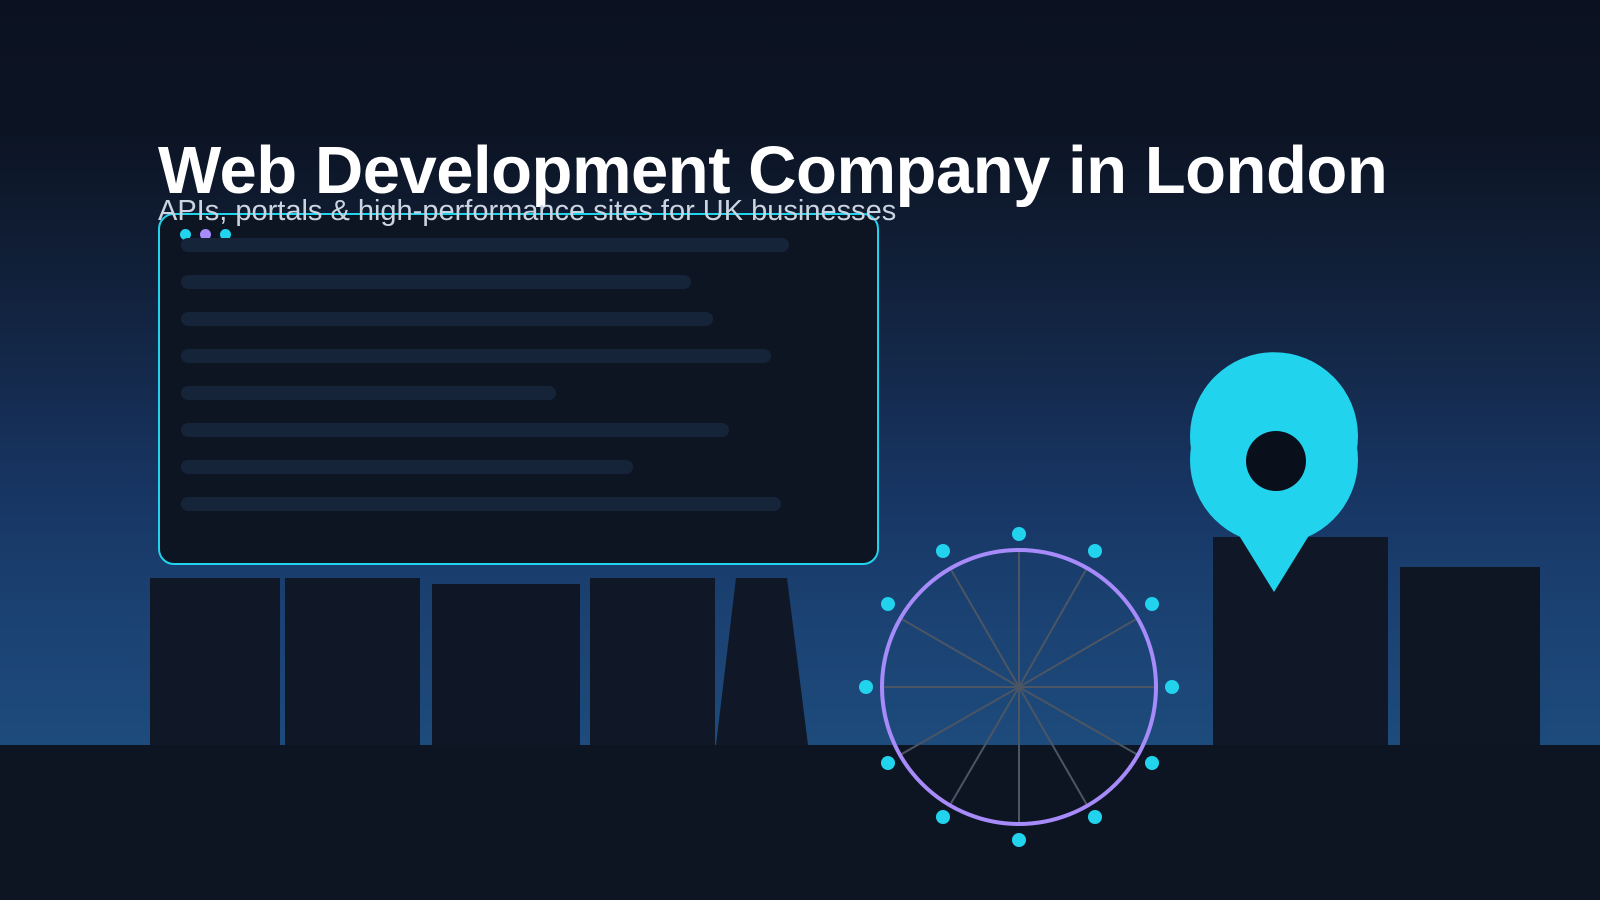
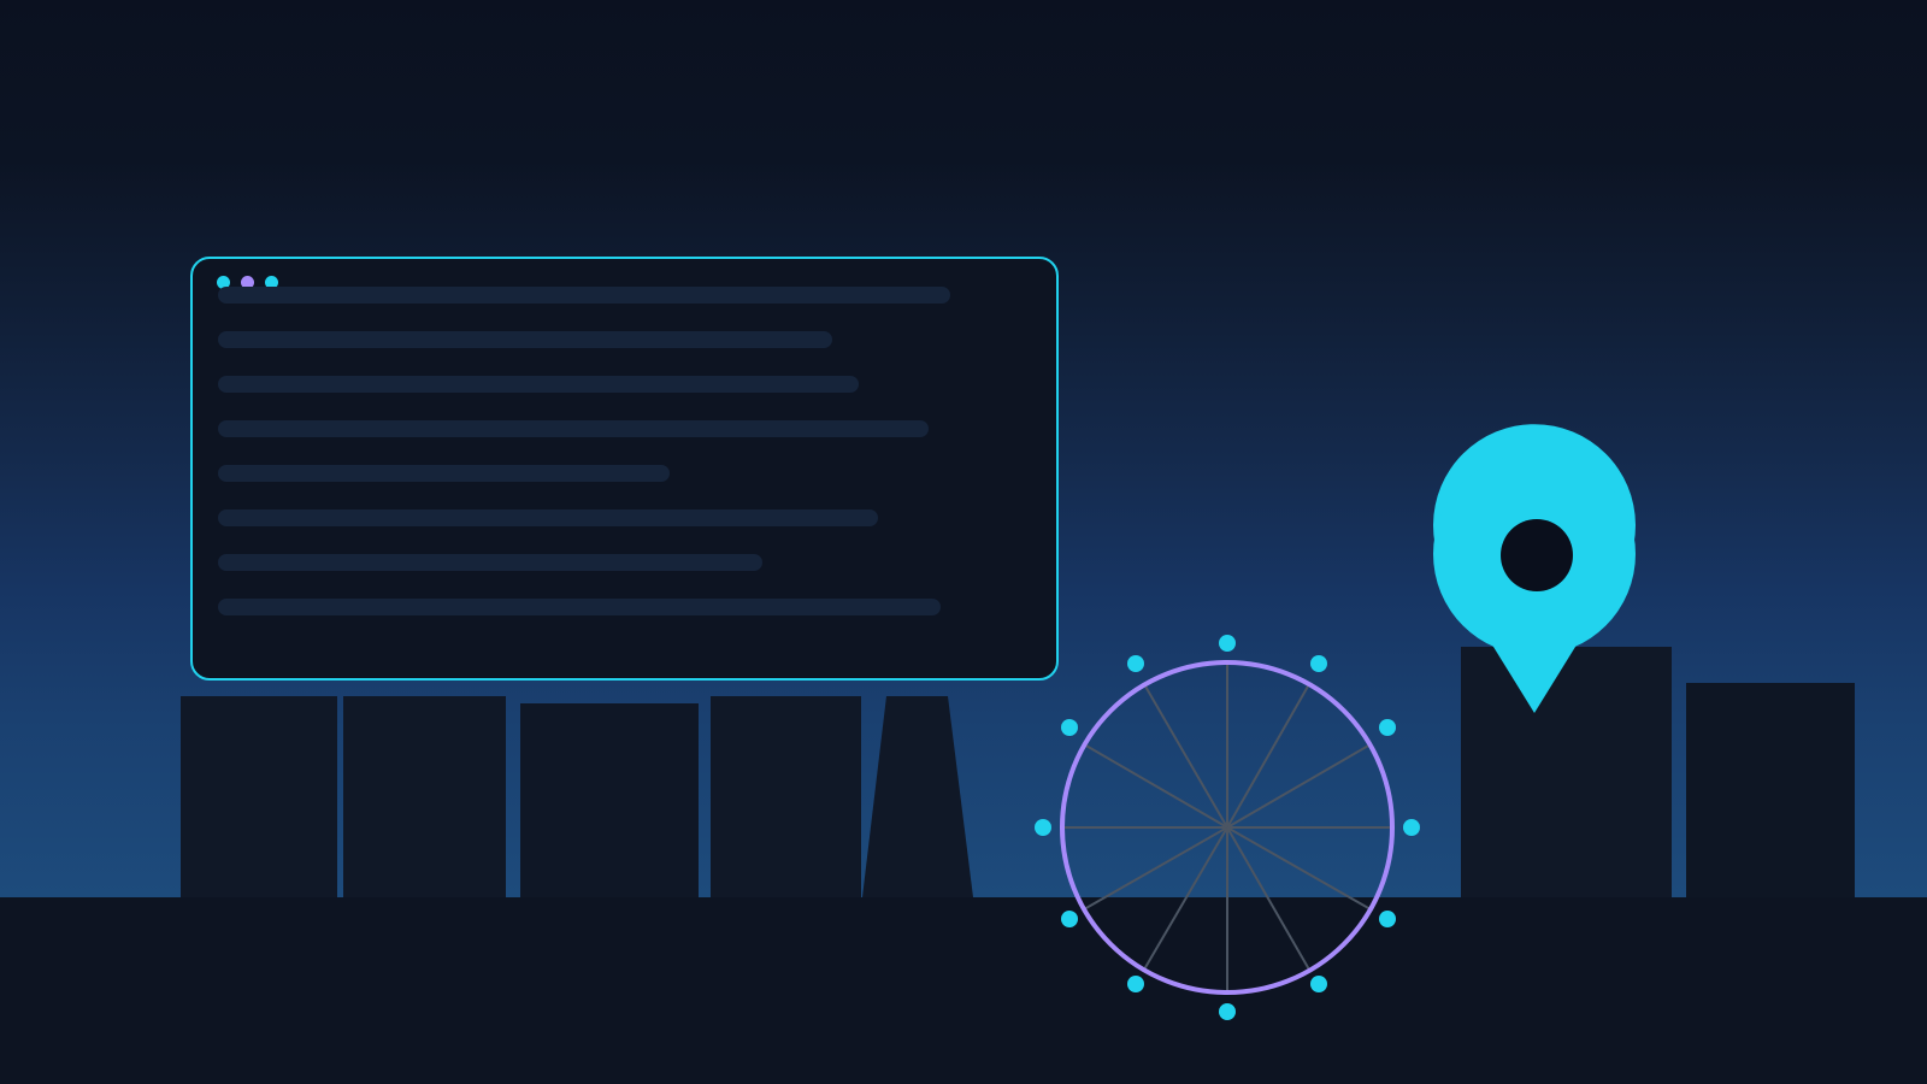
- Web Development Company in London
- APIs, portals & high-performance sites for UK businesses
